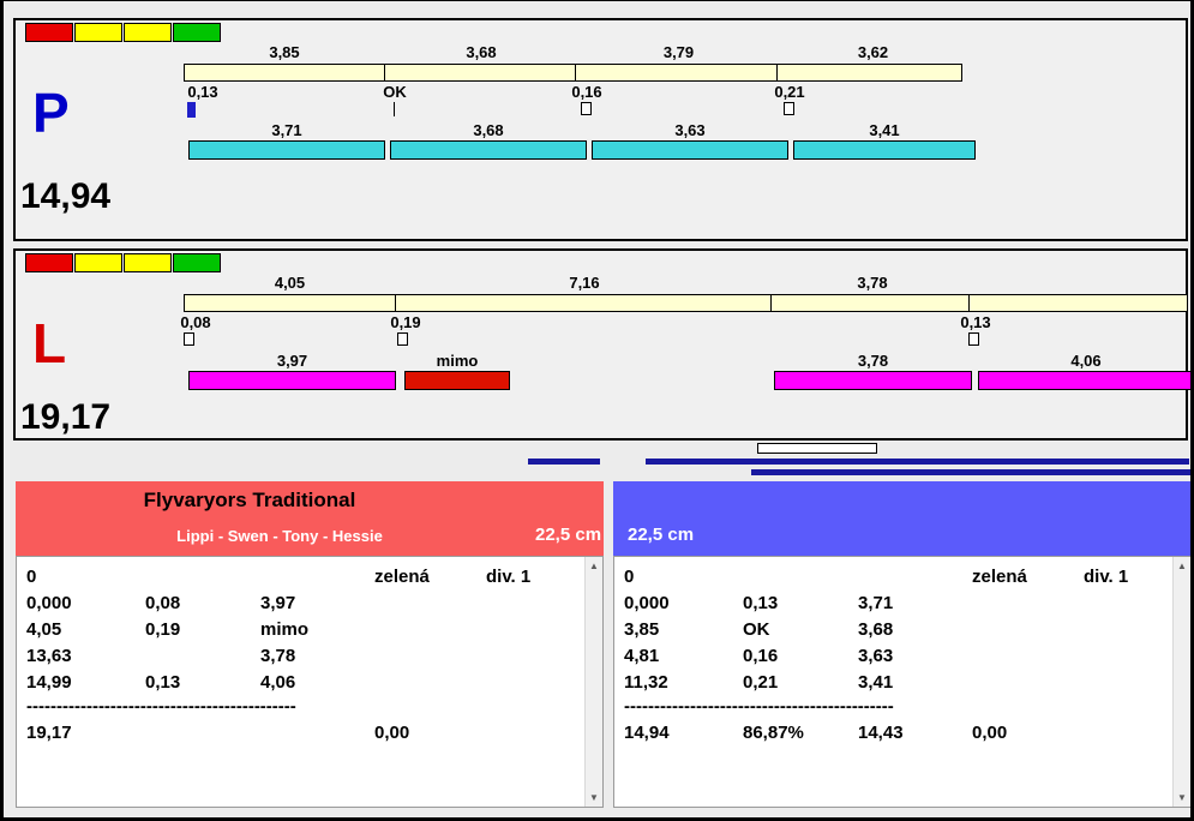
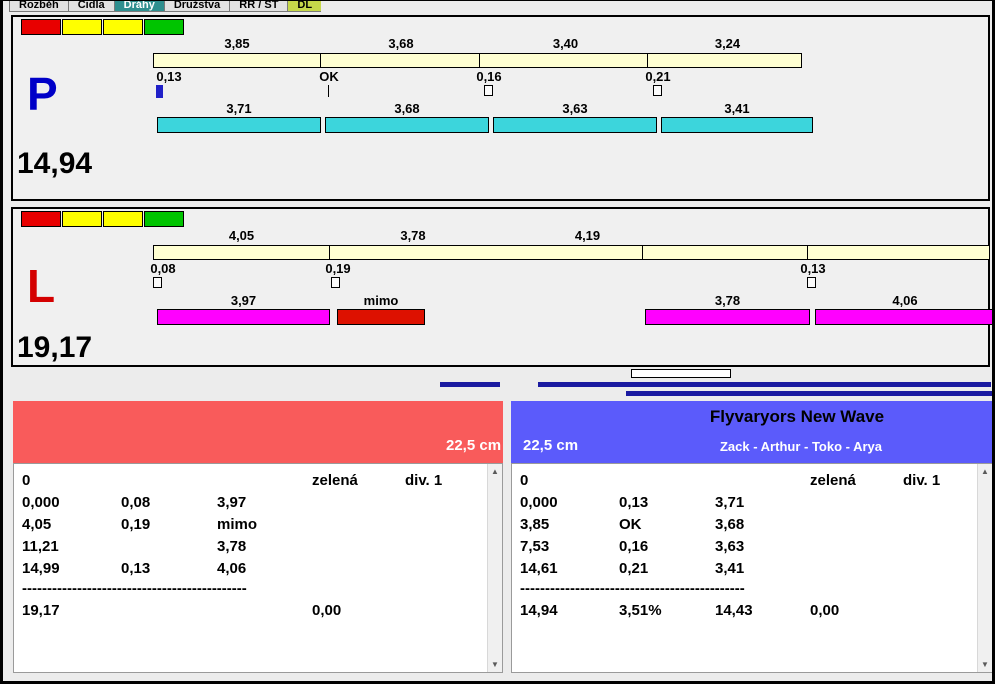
+ Rozběh
+ Čidla
+ Dráhy
+ Družstva
+ RR / ST
+ DL
  3,85
  3,68
- 3,79
+ 3,40
- 3,62
+ 3,24
  0,13
  OK
  0,16
  0,21
  3,71
  3,68
  3,63
  3,41
  P
  14,94
  4,05
- 7,16
  3,78
+ 4,19
  0,08
  0,19
  0,13
  3,97
  mimo
  3,78
  4,06
  L
  19,17
- Flyvaryors Traditional
- Lippi - Swen - Tony - Hessie
  22,5 cm
+ Flyvaryors New Wave
+ Zack - Arthur - Toko - Arya
  22,5 cm
  0
  zelená
  div. 1
  0,000
  0,08
  3,97
  4,05
  0,19
  mimo
- 13,63
+ 11,21
  3,78
  14,99
  0,13
  4,06
  ---------------------------------------------
  19,17
  0,00
  ▲
  ▼
  0
  zelená
  div. 1
  0,000
  0,13
  3,71
  3,85
  OK
  3,68
- 4,81
+ 7,53
  0,16
  3,63
- 11,32
+ 14,61
  0,21
  3,41
  ---------------------------------------------
  14,94
- 86,87%
+ 3,51%
  14,43
  0,00
  ▲
  ▼
